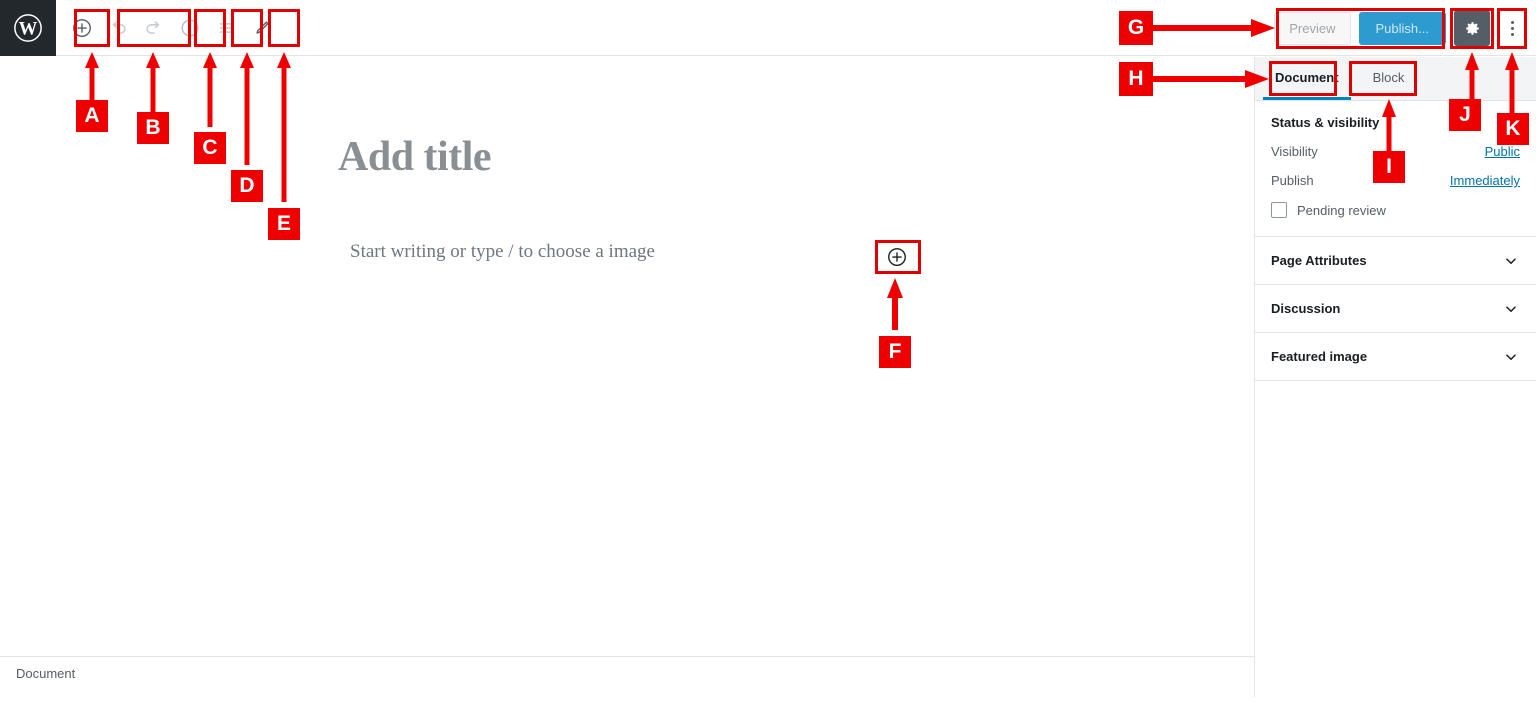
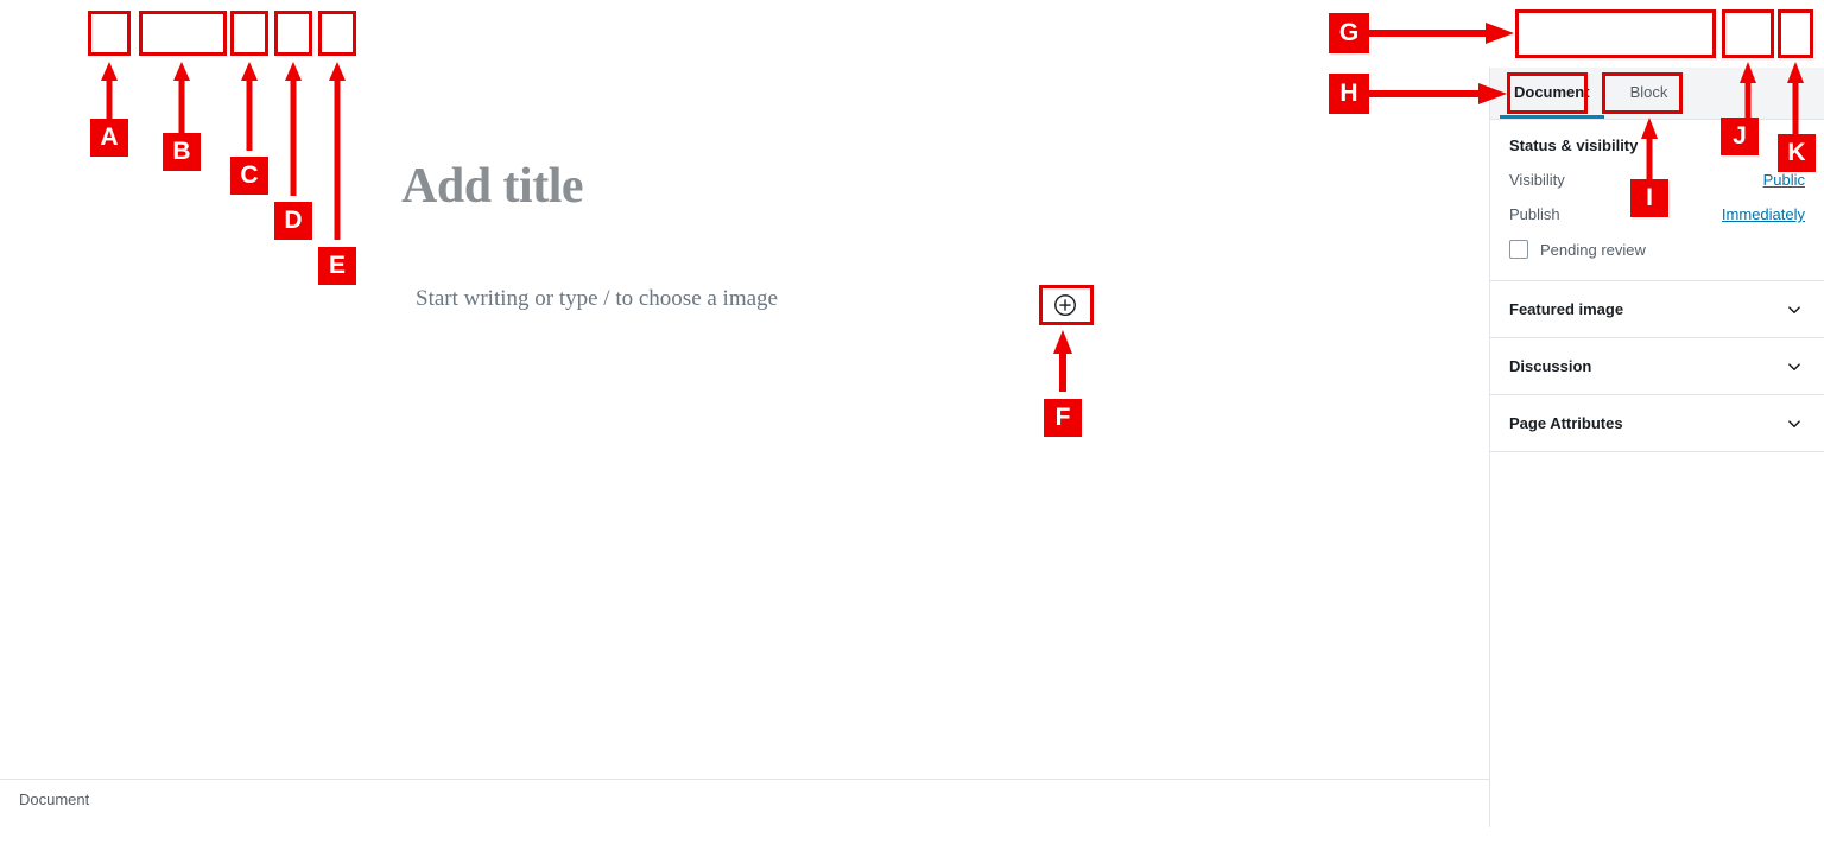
- W
- Preview
- Publish...
  Add title
  Start writing or type / to choose a image
  Document
  Document
  Block
  Status & visibility
  Visibility
  Public
  Publish
  Immediately
  Pending review
- Page Attributes
+ Featured image
  Discussion
- Featured image
+ Page Attributes
  A
  B
  C
  D
  E
  F
  G
  H
  I
  J
  K
